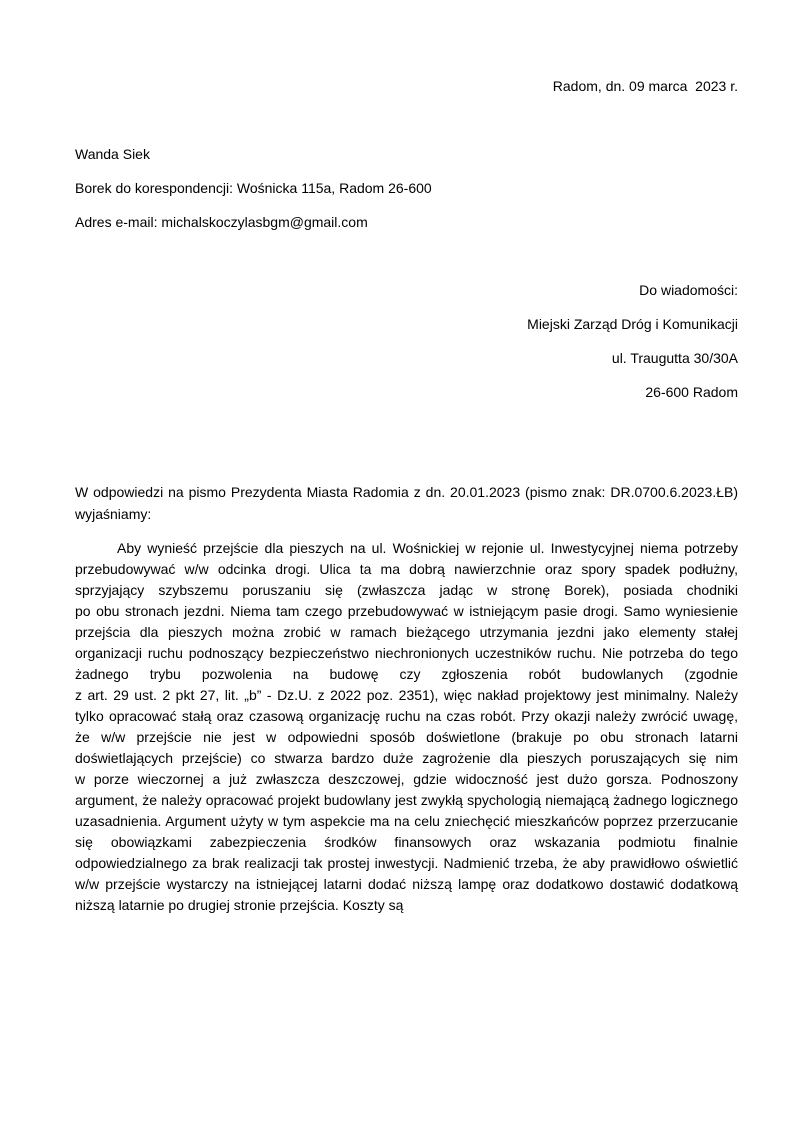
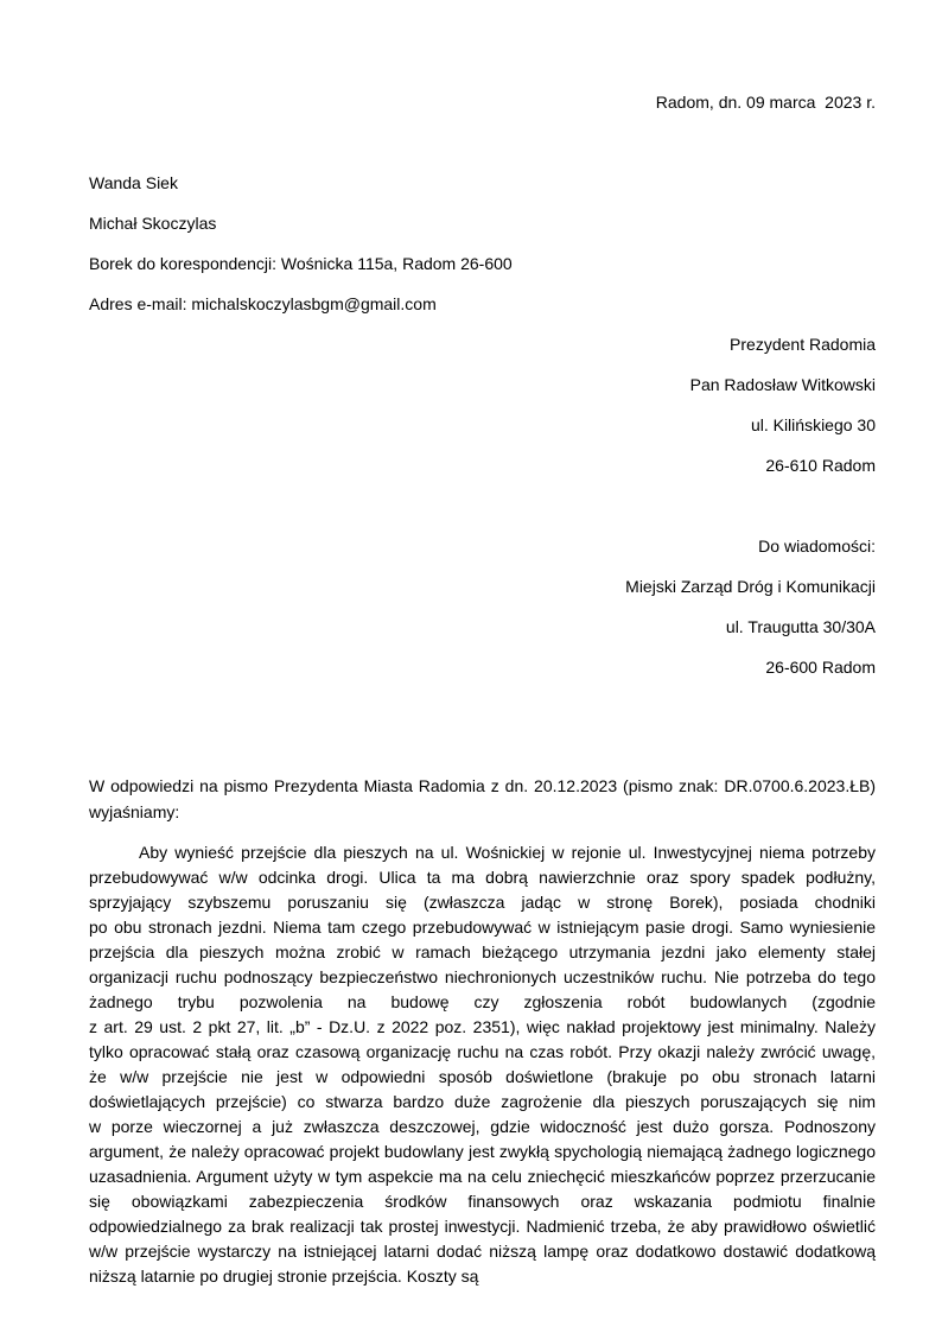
  Radom, dn. 09 marca 2023 r.
  Wanda Siek
+ Michał Skoczylas
  Borek do korespondencji: Wośnicka 115a, Radom 26-600
  Adres e-mail: michalskoczylasbgm@gmail.com
+ Prezydent Radomia
+ Pan Radosław Witkowski
+ ul. Kilińskiego 30
+ 26-610 Radom
  Do wiadomości:
  Miejski Zarząd Dróg i Komunikacji
  ul. Traugutta 30/30A
  26-600 Radom
- W odpowiedzi na pismo Prezydenta Miasta Radomia z dn. 20.01.2023 (pismo znak: DR.0700.6.2023.ŁB) wyjaśniamy:
+ W odpowiedzi na pismo Prezydenta Miasta Radomia z dn. 20.12.2023 (pismo znak: DR.0700.6.2023.ŁB) wyjaśniamy:
  Aby wynieść przejście dla pieszych na ul. Wośnickiej w rejonie ul. Inwestycyjnej niema potrzeby przebudowywać w/w odcinka drogi. Ulica ta ma dobrą nawierzchnie oraz spory spadek podłużny, sprzyjający szybszemu poruszaniu się (zwłaszcza jadąc w stronę Borek), posiada chodniki
  po obu stronach jezdni. Niema tam czego przebudowywać w istniejącym pasie drogi. Samo wyniesienie przejścia dla pieszych można zrobić w ramach bieżącego utrzymania jezdni jako elementy stałej organizacji ruchu podnoszący bezpieczeństwo niechronionych uczestników ruchu. Nie potrzeba do tego żadnego trybu pozwolenia na budowę czy zgłoszenia robót budowlanych (zgodnie
  z art. 29 ust. 2 pkt 27, lit. „b” - Dz.U. z 2022 poz. 2351), więc nakład projektowy jest minimalny. Należy tylko opracować stałą oraz czasową organizację ruchu na czas robót. Przy okazji należy zwrócić uwagę, że w/w przejście nie jest w odpowiedni sposób doświetlone (brakuje po obu stronach latarni doświetlających przejście) co stwarza bardzo duże zagrożenie dla pieszych poruszających się nim
  w porze wieczornej a już zwłaszcza deszczowej, gdzie widoczność jest dużo gorsza. Podnoszony argument, że należy opracować projekt budowlany jest zwykłą spychologią niemającą żadnego logicznego uzasadnienia. Argument użyty w tym aspekcie ma na celu zniechęcić mieszkańców poprzez przerzucanie się obowiązkami zabezpieczenia środków finansowych oraz wskazania podmiotu finalnie odpowiedzialnego za brak realizacji tak prostej inwestycji. Nadmienić trzeba, że aby prawidłowo oświetlić w/w przejście wystarczy na istniejącej latarni dodać niższą lampę oraz dodatkowo dostawić dodatkową niższą latarnie po drugiej stronie przejścia. Koszty są
